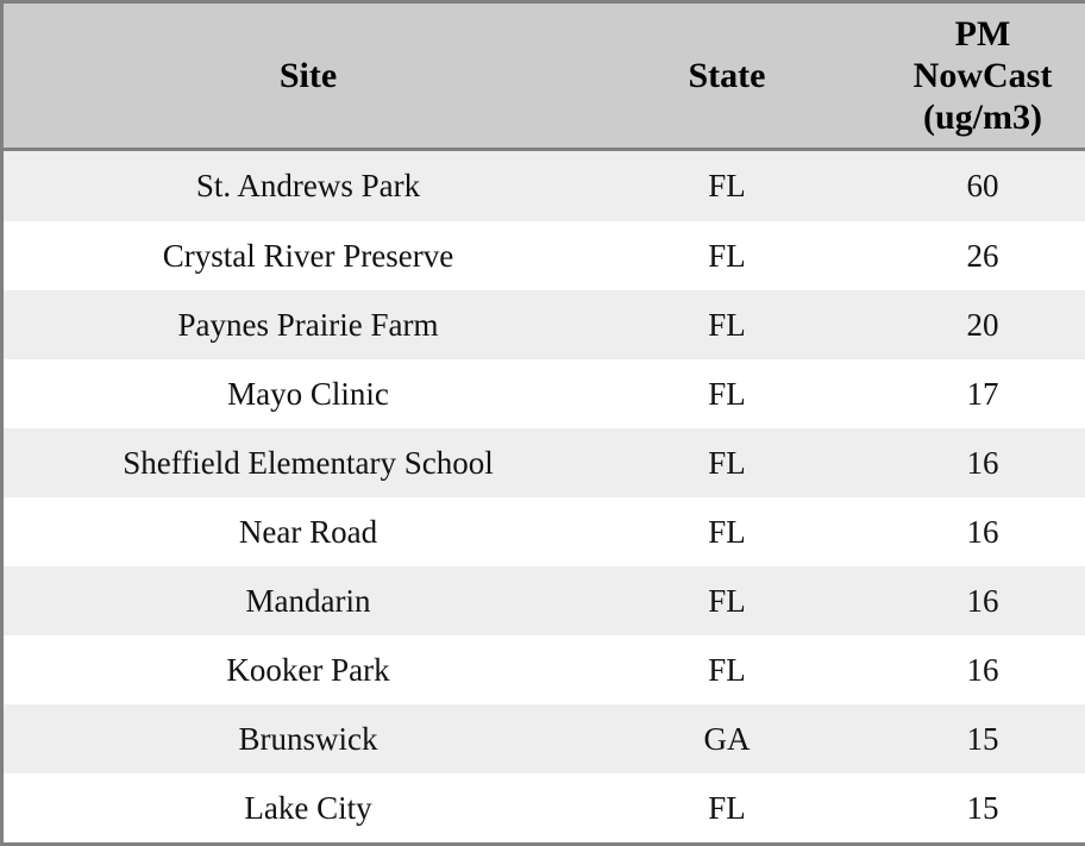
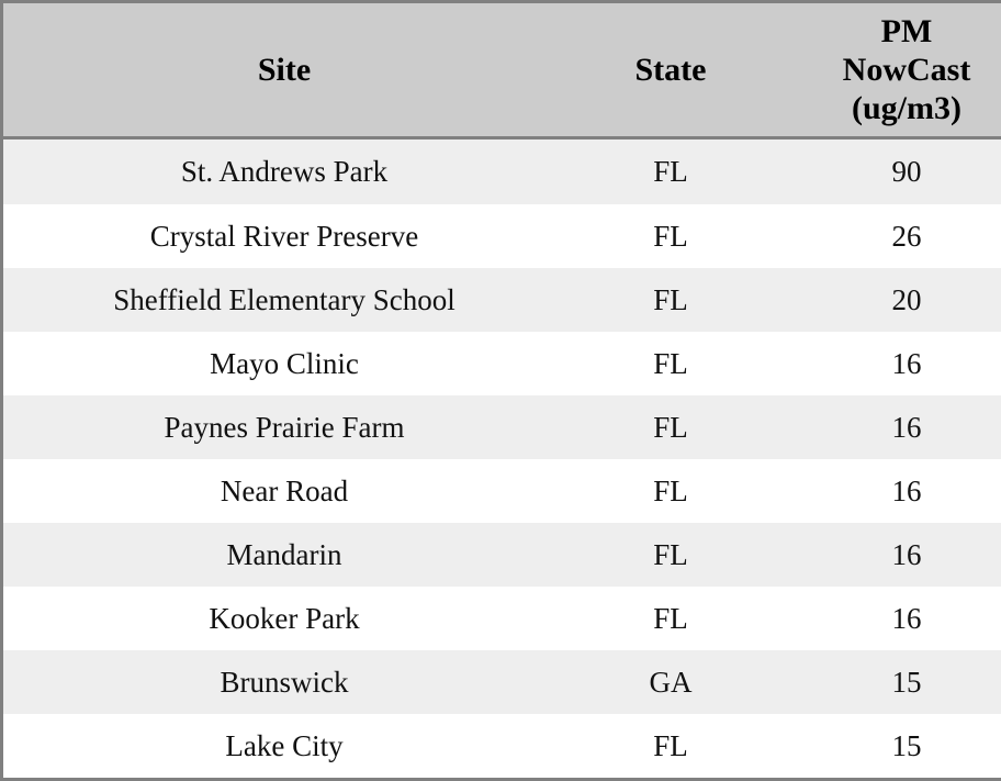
  Site	State	PM NowCast (ug/m3)
- St. Andrews Park	FL	60
+ St. Andrews Park	FL	90
  Crystal River Preserve	FL	26
- Paynes Prairie Farm	FL	20
+ Sheffield Elementary School	FL	20
- Mayo Clinic	FL	17
+ Mayo Clinic	FL	16
- Sheffield Elementary School	FL	16
+ Paynes Prairie Farm	FL	16
  Near Road	FL	16
  Mandarin	FL	16
  Kooker Park	FL	16
  Brunswick	GA	15
  Lake City	FL	15
